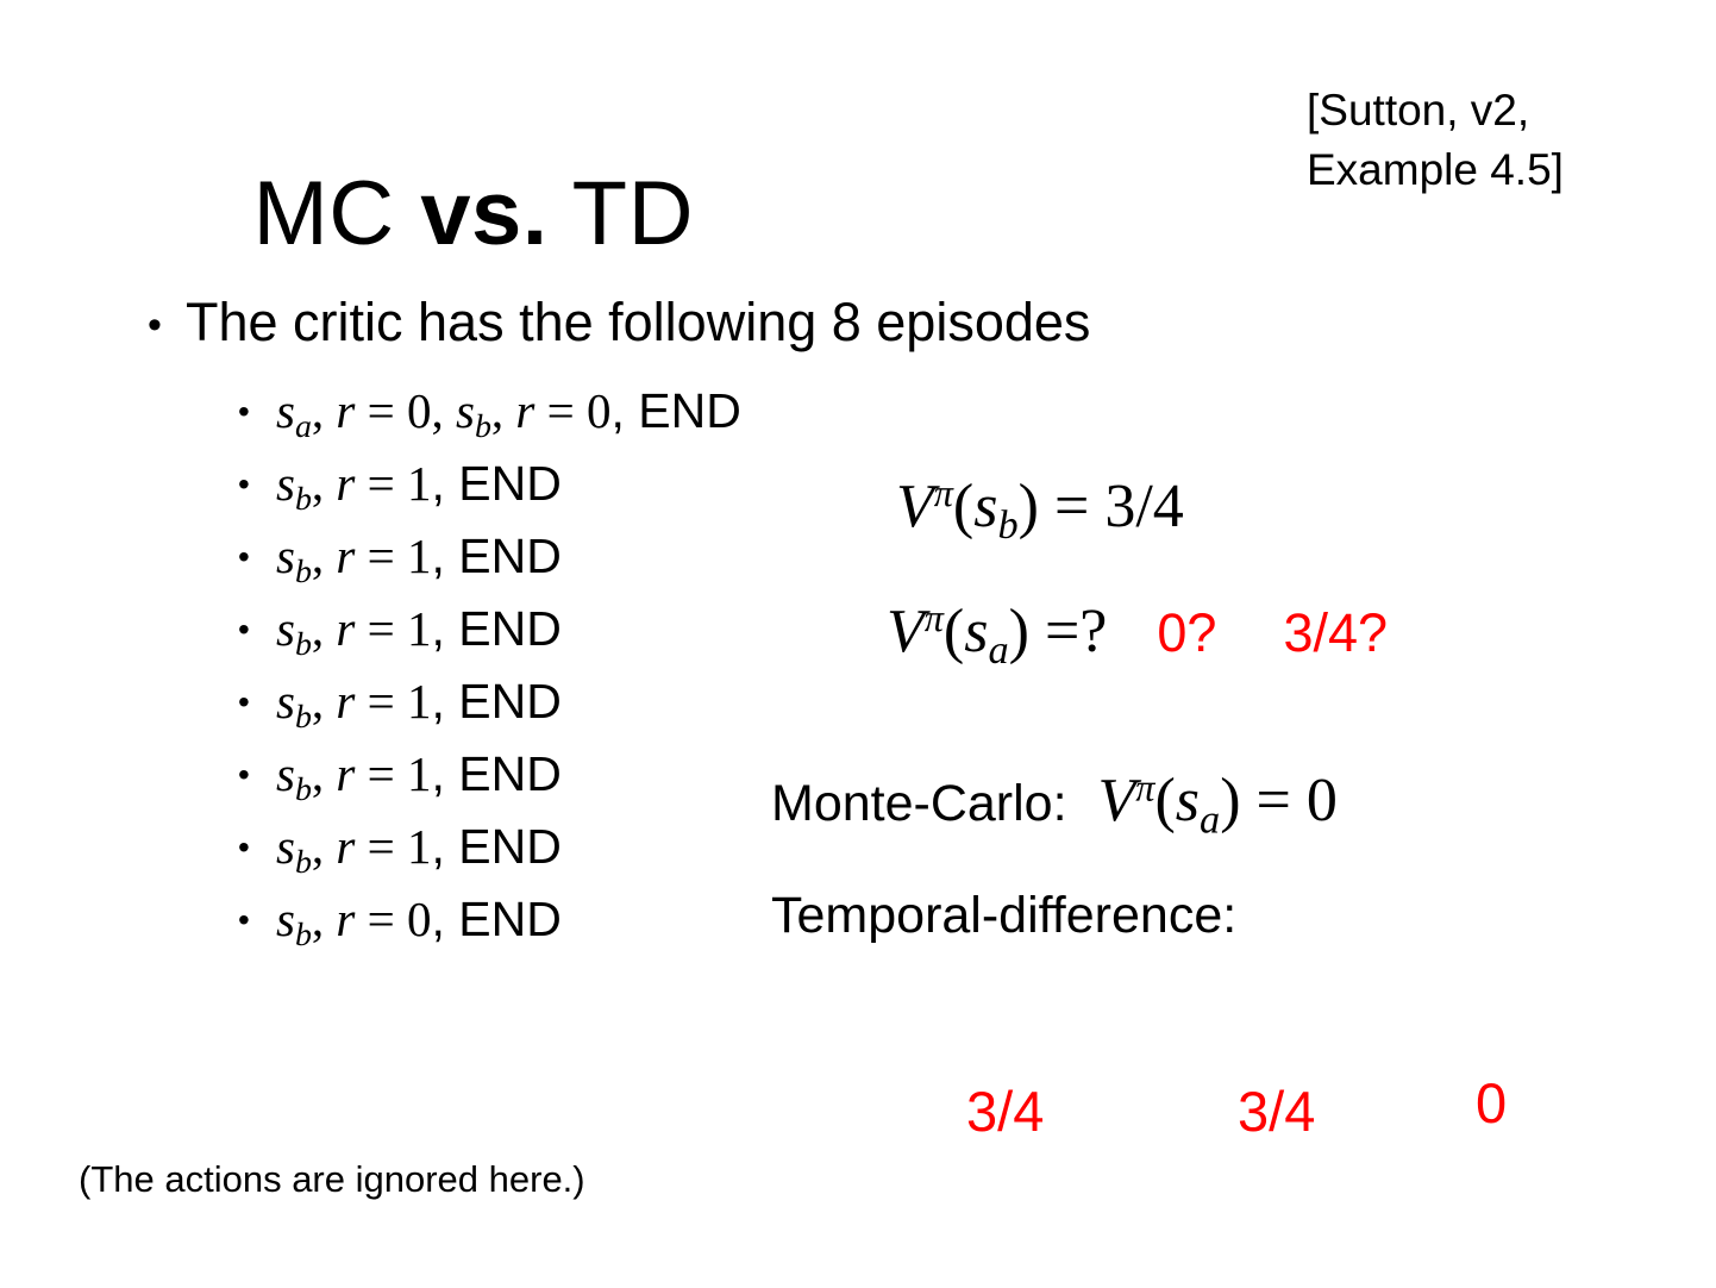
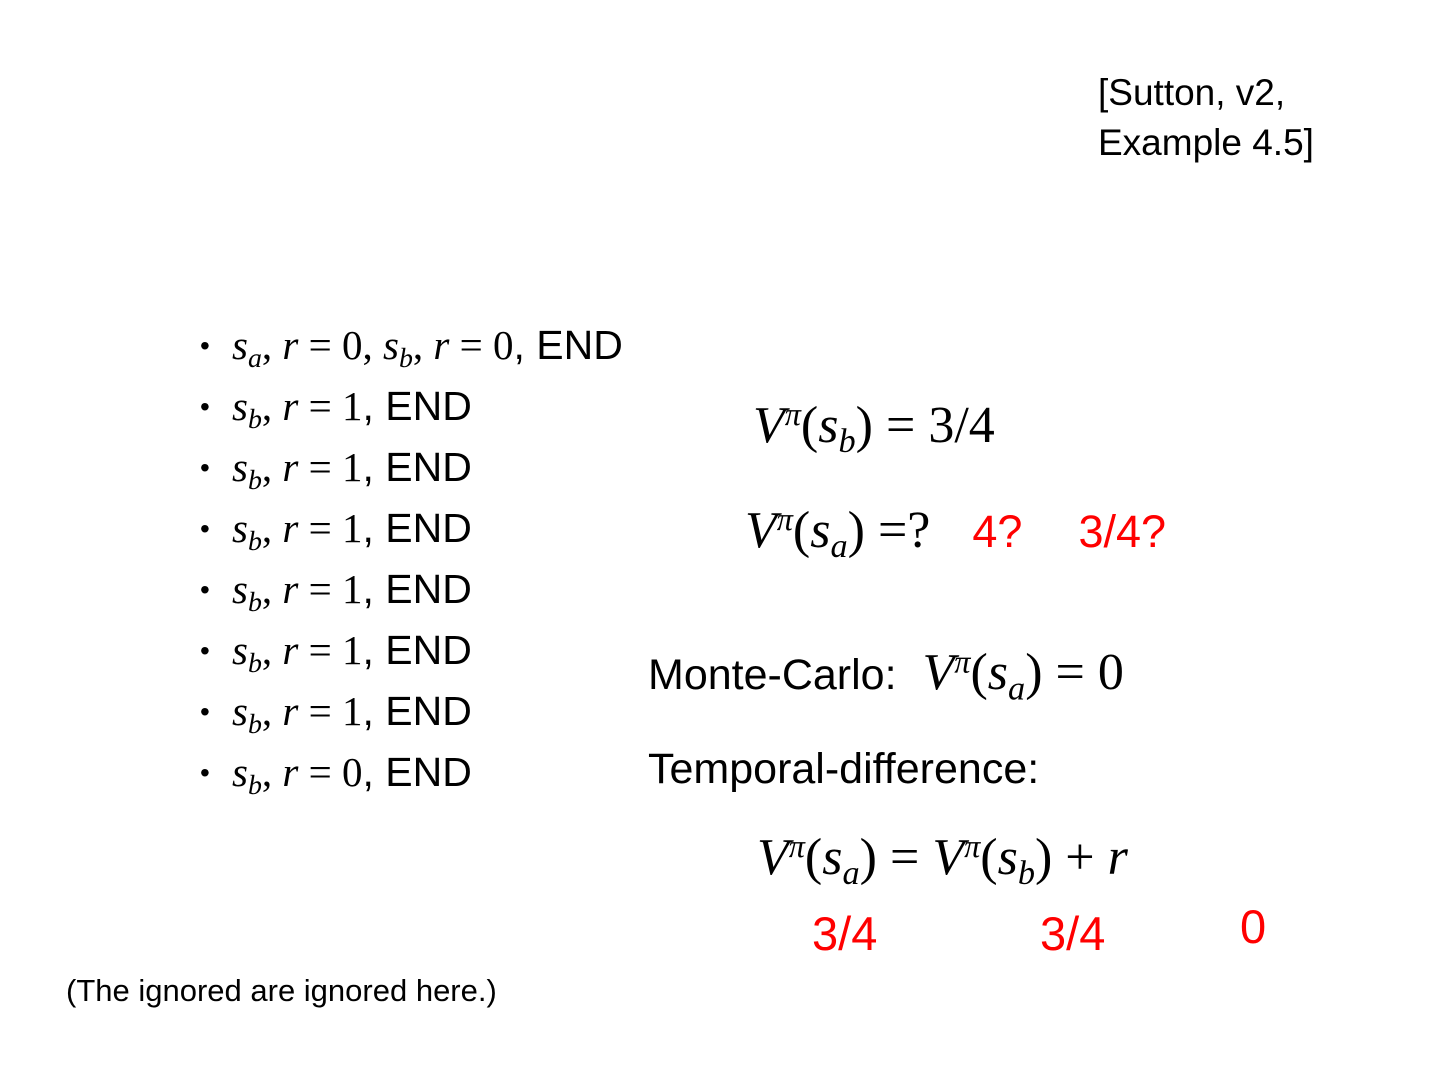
- MC vs. TD
  [Sutton, v2,
  Example 4.5]
- • The critic has the following 8 episodes
  •
  sa, r = 0, sb, r = 0, END
  •
  sb, r = 1, END
  •
  sb, r = 1, END
  •
  sb, r = 1, END
  •
  sb, r = 1, END
  •
  sb, r = 1, END
  •
  sb, r = 1, END
  •
  sb, r = 0, END
  Vπ(sb) = 3/4
- Vπ(sa) =? 0? 3/4?
+ Vπ(sa) =? 4? 3/4?
  Monte-Carlo: Vπ(sa) = 0
  Temporal-difference:
+ Vπ(sa) = Vπ(sb) + r
  3/4
  3/4
  0
- (The actions are ignored here.)
+ (The ignored are ignored here.)
